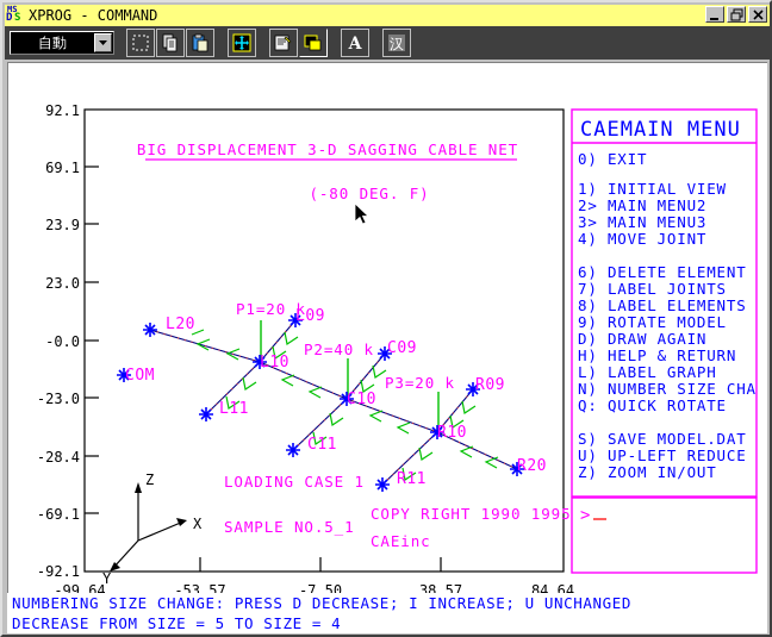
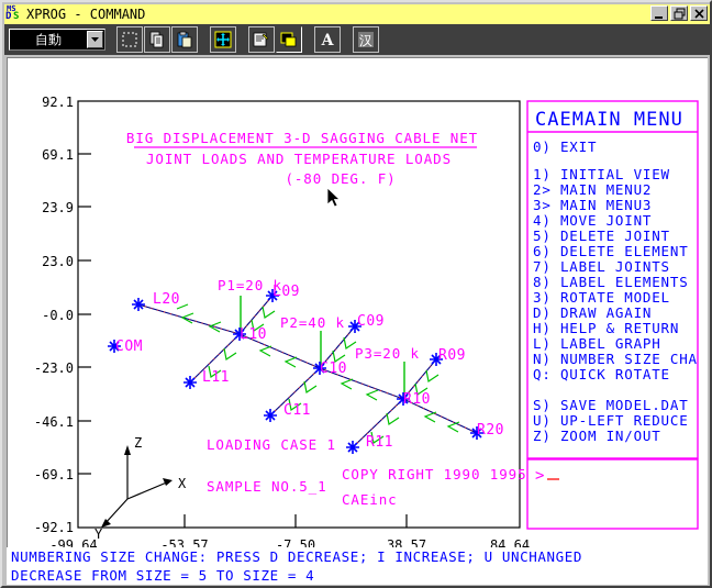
  MS
  D
  S
  XPROG - COMMAND
  自動
  A
  汉
  92.1
  69.1
  23.9
  23.0
  -0.0
  -23.0
- -28.4
+ -46.1
  -69.1
  -92.1
  -99.64
  -53.57
  -7.50
  38.57
  84.64
  BIG DISPLACEMENT 3-D SAGGING CABLE NET
+ JOINT LOADS AND TEMPERATURE LOADS
  (-80 DEG. F)
  COM
  L20
  L09
  L10
  L11
  C09
  C10
  C11
  R09
  R10
  R11
  R20
  P1=20 k
  P2=40 k
  P3=20 k
  Z
  Y
  X
  LOADING CASE 1
  SAMPLE NO.5_1
  COPY RIGHT 1990 1995
  CAEinc
  CAEMAIN MENU
  0) EXIT
  1) INITIAL VIEW
  2> MAIN MENU2
  3> MAIN MENU3
  4) MOVE JOINT
+ 5) DELETE JOINT
  6) DELETE ELEMENT
  7) LABEL JOINTS
  8) LABEL ELEMENTS
- 9) ROTATE MODEL
+ 3) ROTATE MODEL
  D) DRAW AGAIN
  H) HELP & RETURN
  L) LABEL GRAPH
  N) NUMBER SIZE CHA
  Q: QUICK ROTATE
  S) SAVE MODEL.DAT
  U) UP-LEFT REDUCE
  Z) ZOOM IN/OUT
  >
  NUMBERING SIZE CHANGE: PRESS D DECREASE; I INCREASE; U UNCHANGED
  DECREASE FROM SIZE = 5 TO SIZE = 4
